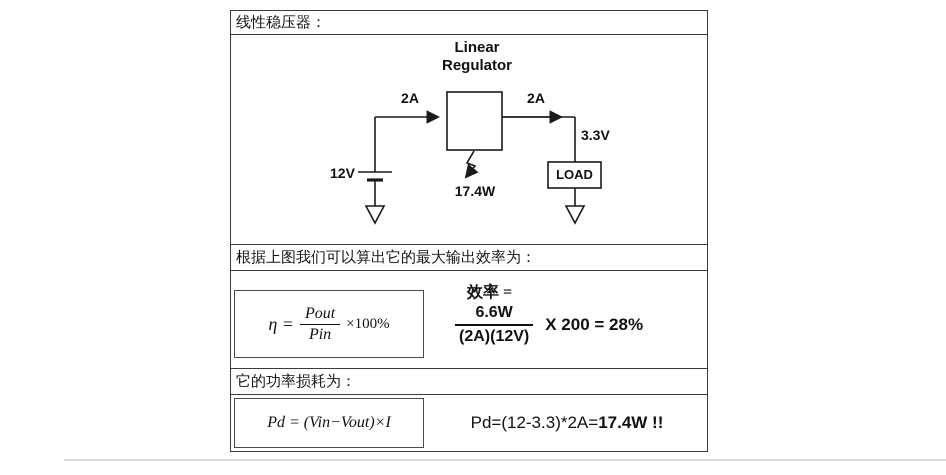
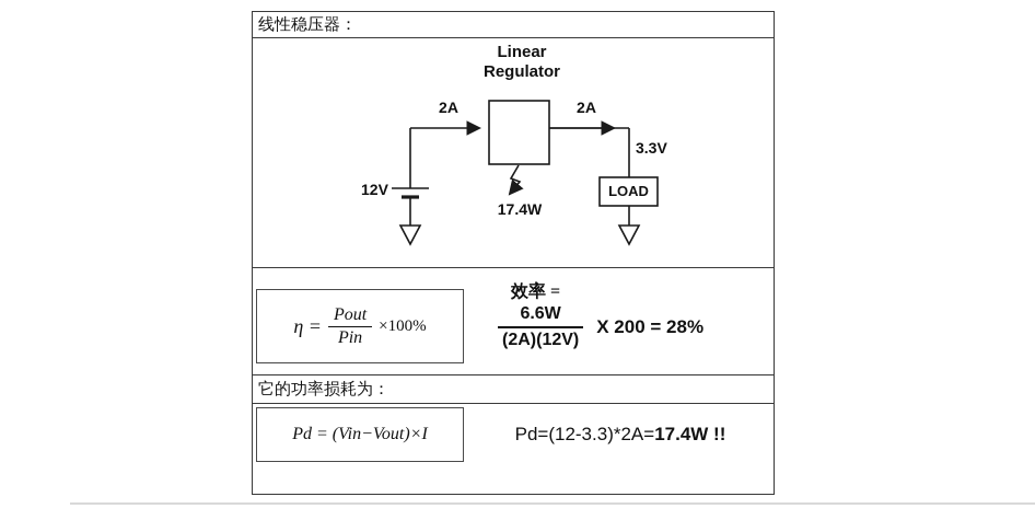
  线性稳压器：
  Linear
  Regulator
  2A
  2A
  3.3V
  12V
  17.4W
  LOAD
- 根据上图我们可以算出它的最大输出效率为：
  η =
  Pout
  Pin
  ×100%
  效率 =
  6.6W
  (2A)(12V)
  X 200 = 28%
  它的功率损耗为：
  Pd = (Vin−Vout)×I
  Pd=(12-3.3)*2A=
  17.4W !!
